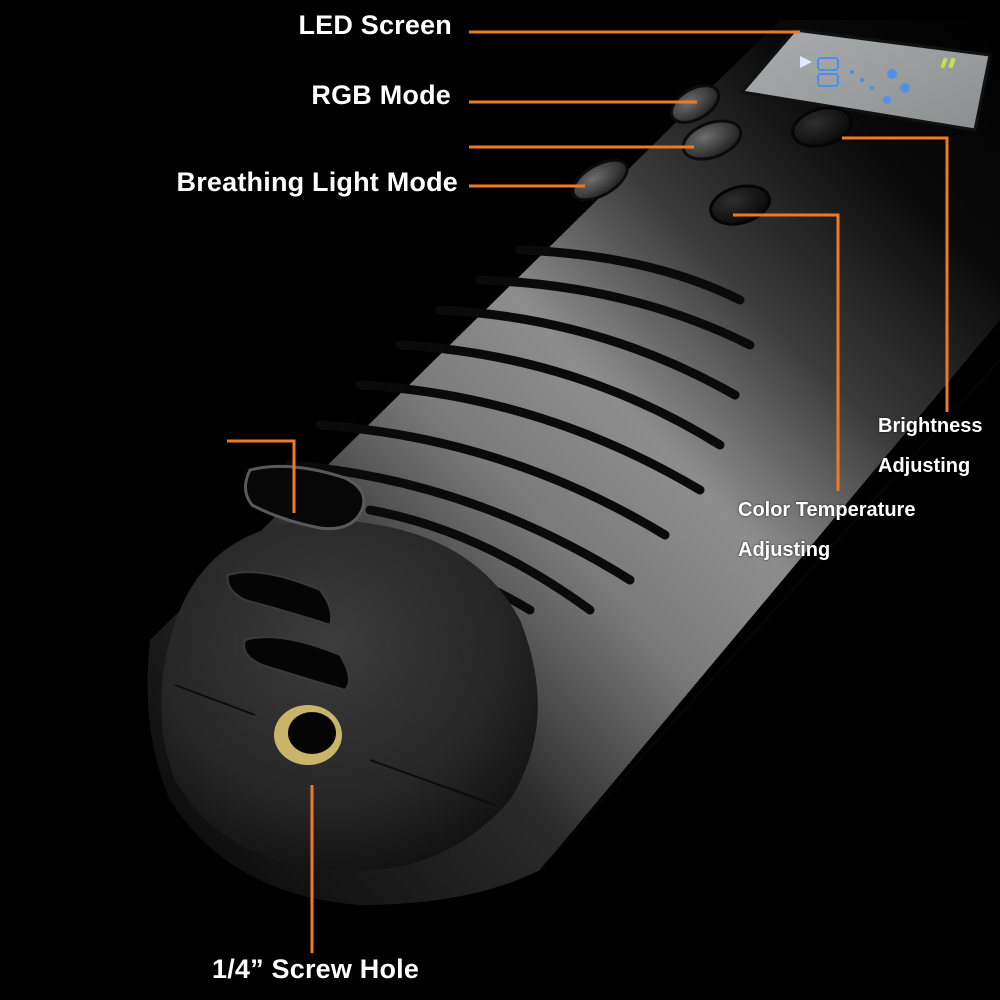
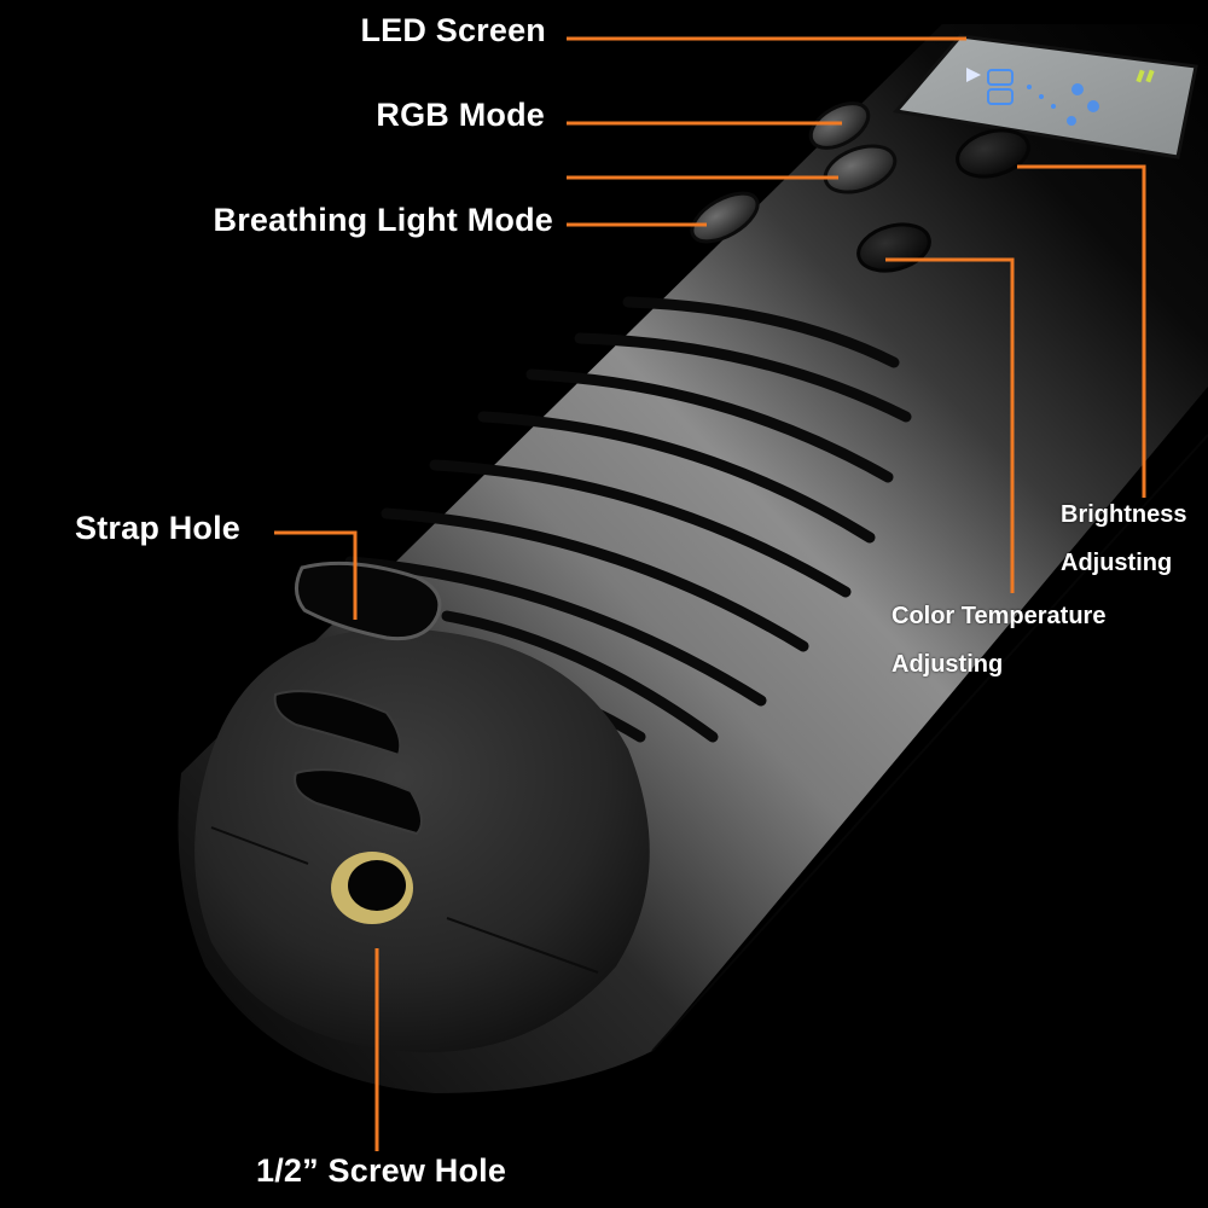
  LED Screen
  RGB Mode
  Breathing Light Mode
+ Strap Hole
- 1/4” Screw Hole
+ 1/2” Screw Hole
  Brightness
  Adjusting
  Color Temperature
  Adjusting
